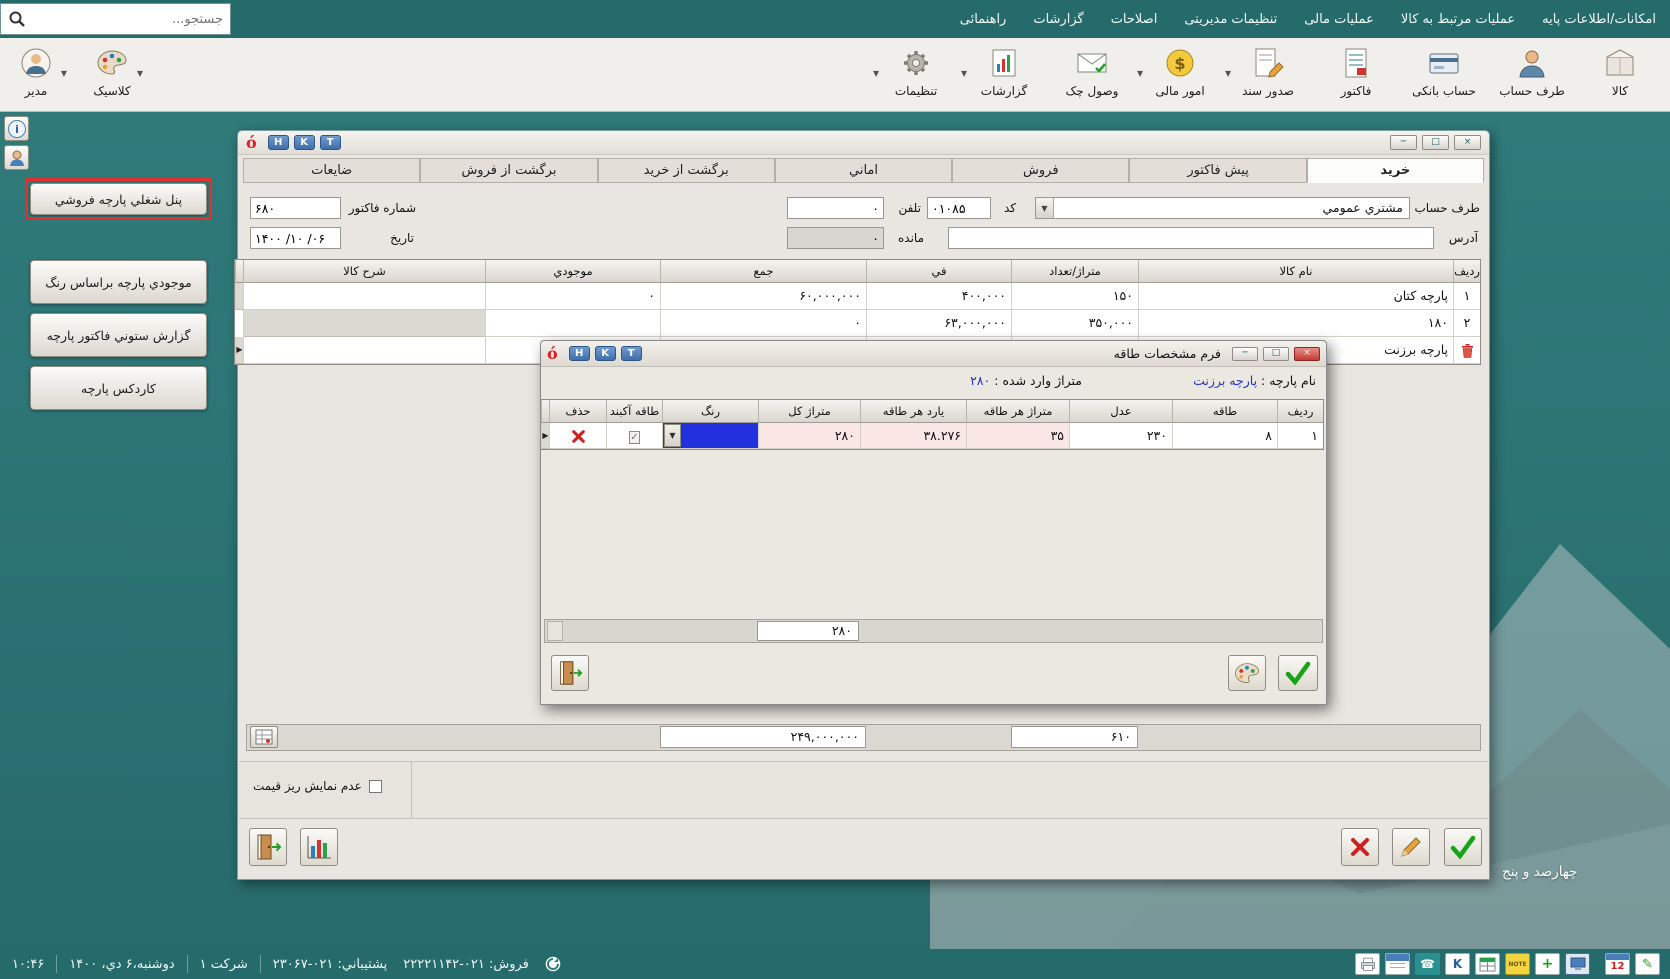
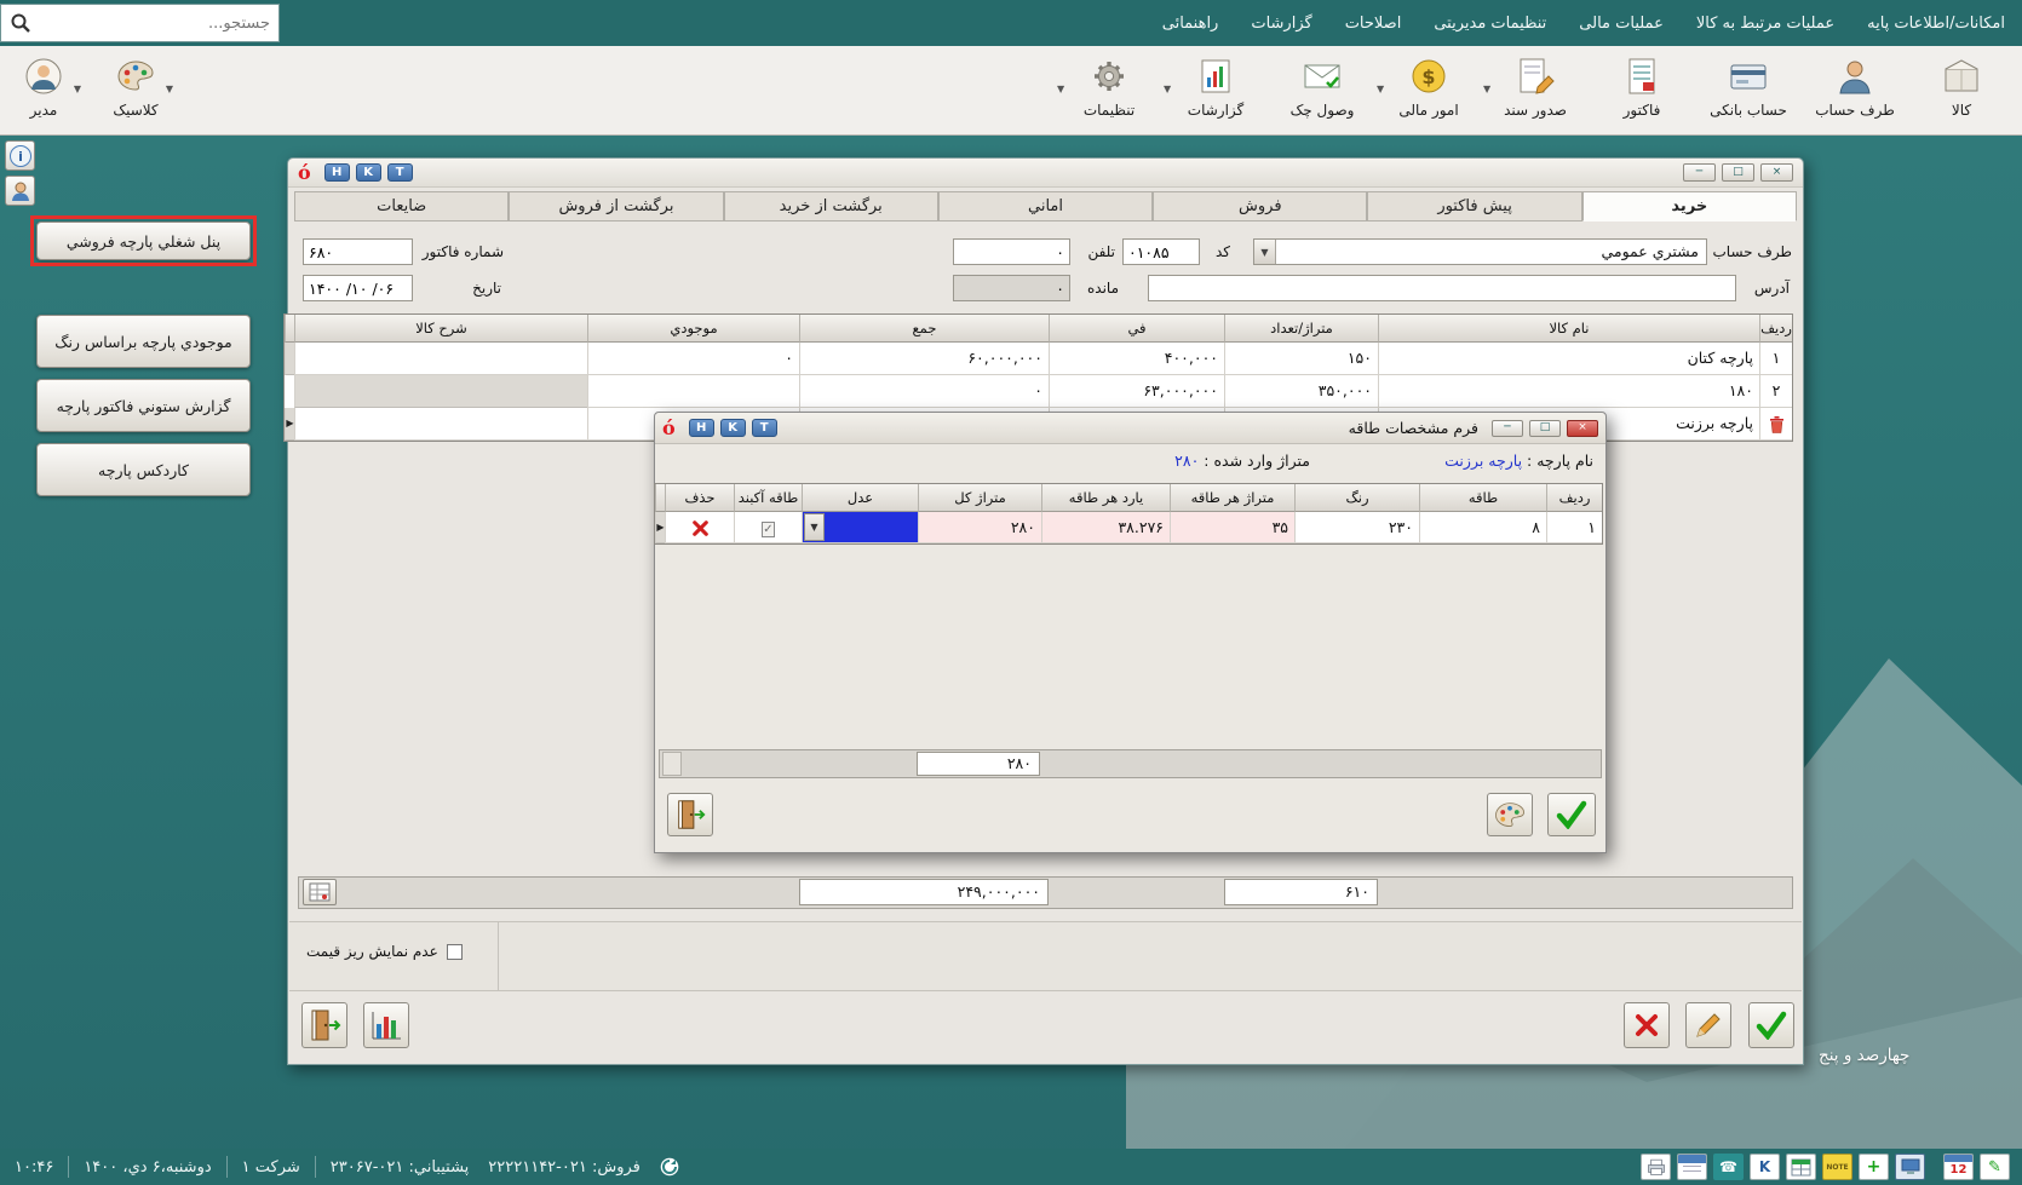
  امکانات/اطلاعات پایه
  عملیات مرتبط به کالا
  عملیات مالی
  تنظیمات مدیریتی
  اصلاحات
  گزارشات
  راهنمائی
  کالا
  طرف حساب
  حساب بانکی
  فاکتور
  ▼
  صدور سند
  ▼
  $
  امور مالی
  وصول چک
  ▼
  گزارشات
  ▼
  تنظیمات
  ▼
  مدیر
  ▼
  کلاسیک
  i
  پنل شغلي پارچه فروشي
  موجودي پارچه براساس رنگ
  گزارش ستوني فاکتور پارچه
  کاردکس پارچه
  چهارصد و پنج
  ó
  H
  K
  T
  ─
  □
  ×
  خريد
  پيش فاکتور
  فروش
  اماني
  برگشت از خريد
  برگشت از فروش
  ضايعات
  طرف حساب
  مشتري عمومي
  ▼
  کد
  ۰۱۰۸۵
  تلفن
  شماره فاکتور
  ۶۸۰
  آدرس
  مانده
  تاريخ
  ۱۴۰۰ /۱۰ /۰۶
  رديف
  نام کالا
  متراژ/تعداد
  في
  جمع
  موجودي
  شرح کالا
  ۱
  پارچه کتان
  ۱۵۰
  ۴۰۰,۰۰۰
  ۶۰,۰۰۰,۰۰۰
  ۰
  ۲
  ۱۸۰
  ۳۵۰,۰۰۰
  ۶۳,۰۰۰,۰۰۰
  ۰
  پارچه برزنت
  ▶
  ۶۱۰
  ۲۴۹,۰۰۰,۰۰۰
  عدم نمايش ريز قيمت
  ó
  H
  K
  T
  فرم مشخصات طاقه
  ─
  □
  ×
  نام پارچه : پارچه برزنت
  متراژ وارد شده : ۲۸۰
  رديف
  طاقه
- عدل
+ رنگ
  متراژ هر طاقه
  يارد هر طاقه
  متراژ کل
- رنگ
+ عدل
  طاقه آکبند
  حذف
  ۱
  ۸
  ۲۳۰
  ۳۵
  ۳۸.۲۷۶
  ۲۸۰
  ▼
  ✓
  ▶
  ۲۸۰
  ۱۰:۴۶
  دوشنبه،۶ دي، ۱۴۰۰
  شرکت ۱
  فروش: ۰۲۱-۲۲۲۲۱۱۴۲
  پشتيباني: ۰۲۱-۲۳۰۶۷
  ☎
  K
  +
  12
  ✎
